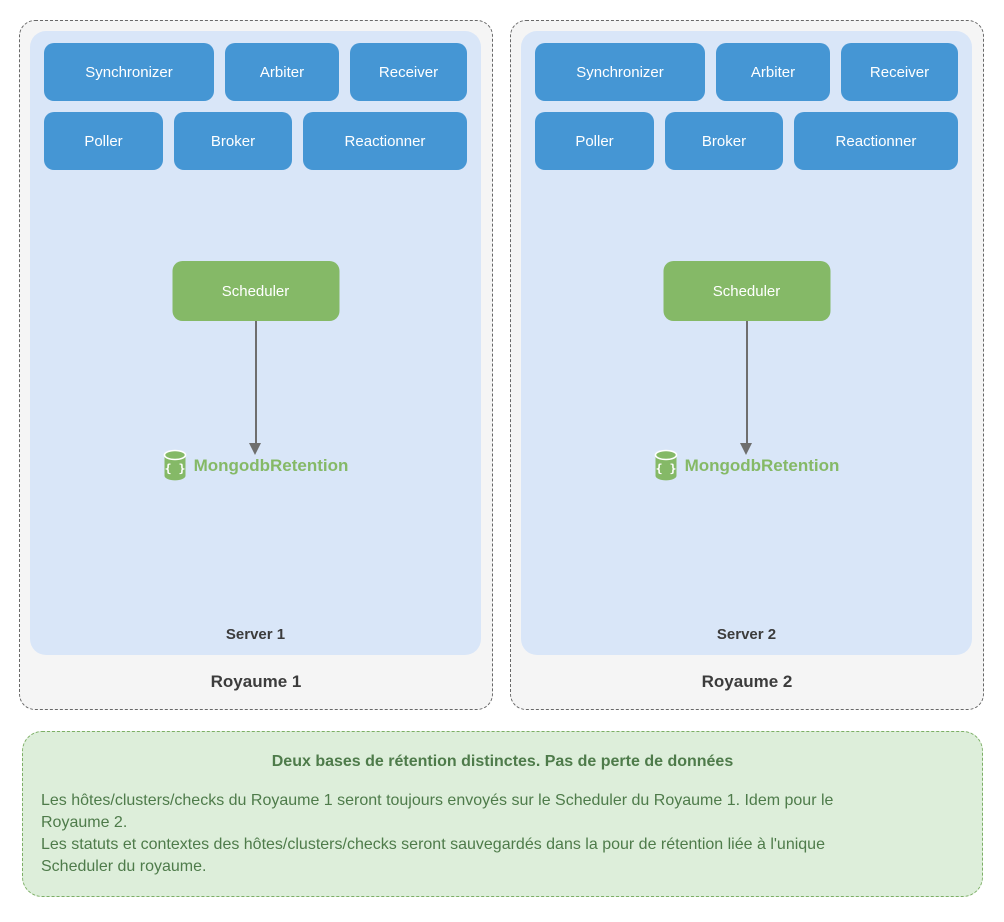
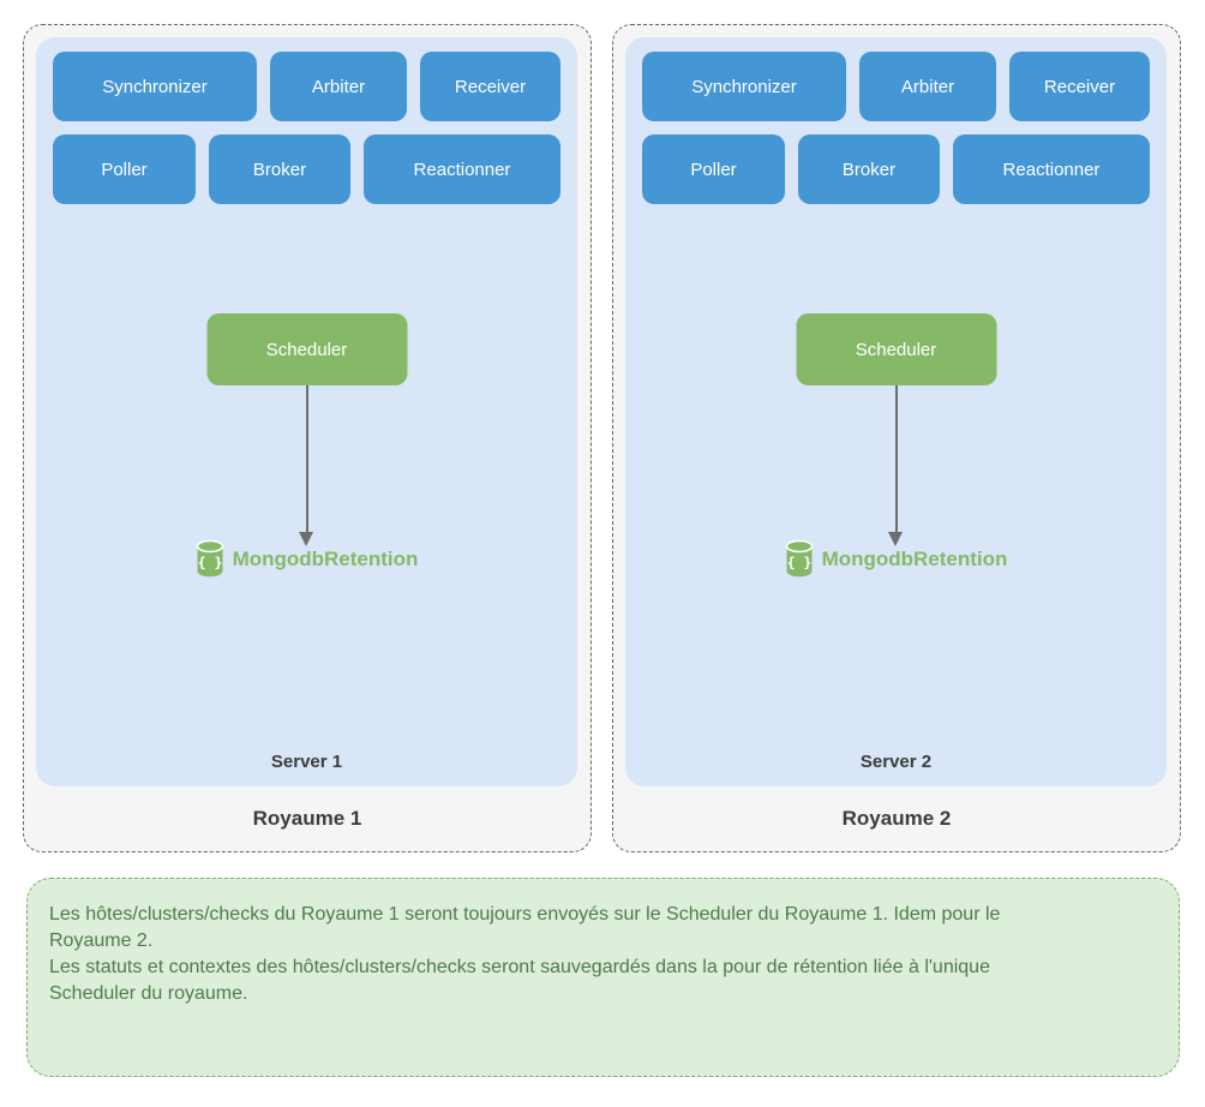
  Synchronizer
  Arbiter
  Receiver
  Poller
  Broker
  Reactionner
  Scheduler
  { }
  MongodbRetention
  Server 1
  Royaume 1
  Synchronizer
  Arbiter
  Receiver
  Poller
  Broker
  Reactionner
  Scheduler
  { }
  MongodbRetention
  Server 2
  Royaume 2
- Deux bases de rétention distinctes. Pas de perte de données
  Les hôtes/clusters/checks du Royaume 1 seront toujours envoyés sur le Scheduler du Royaume 1. Idem pour le
  Royaume 2.
  Les statuts et contextes des hôtes/clusters/checks seront sauvegardés dans la pour de rétention liée à l'unique
  Scheduler du royaume.
